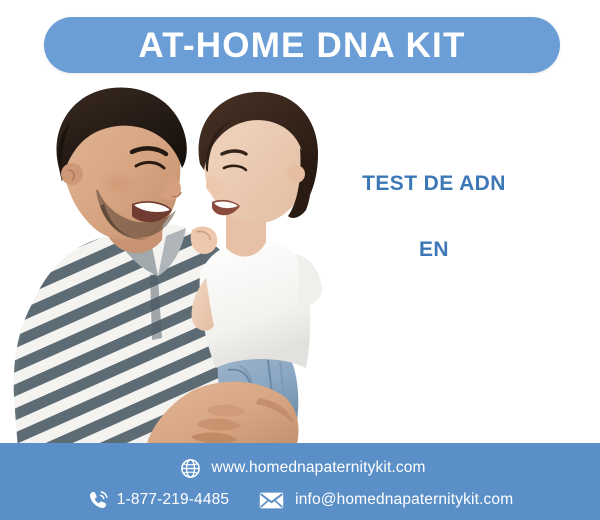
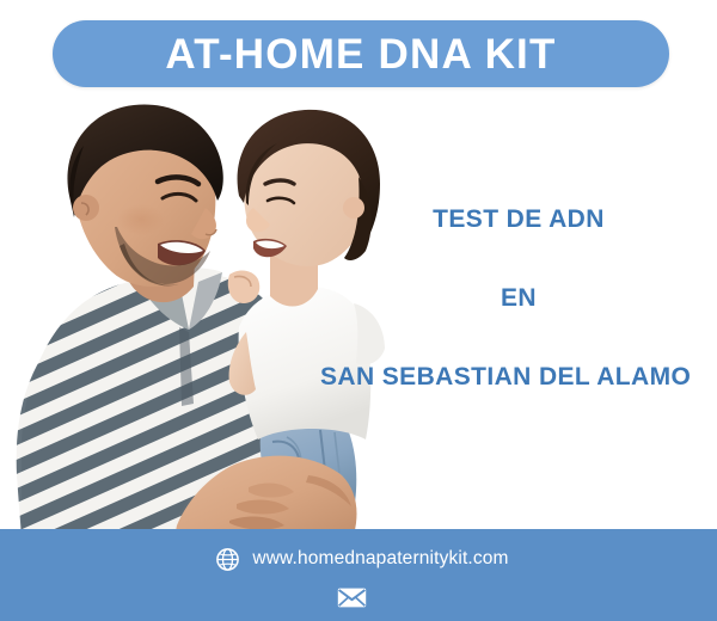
  AT-HOME DNA KIT
  TEST DE ADN
  EN
+ SAN SEBASTIAN DEL ALAMO
  www.homednapaternitykit.com
- 1-877-219-4485
- info@homednapaternitykit.com
